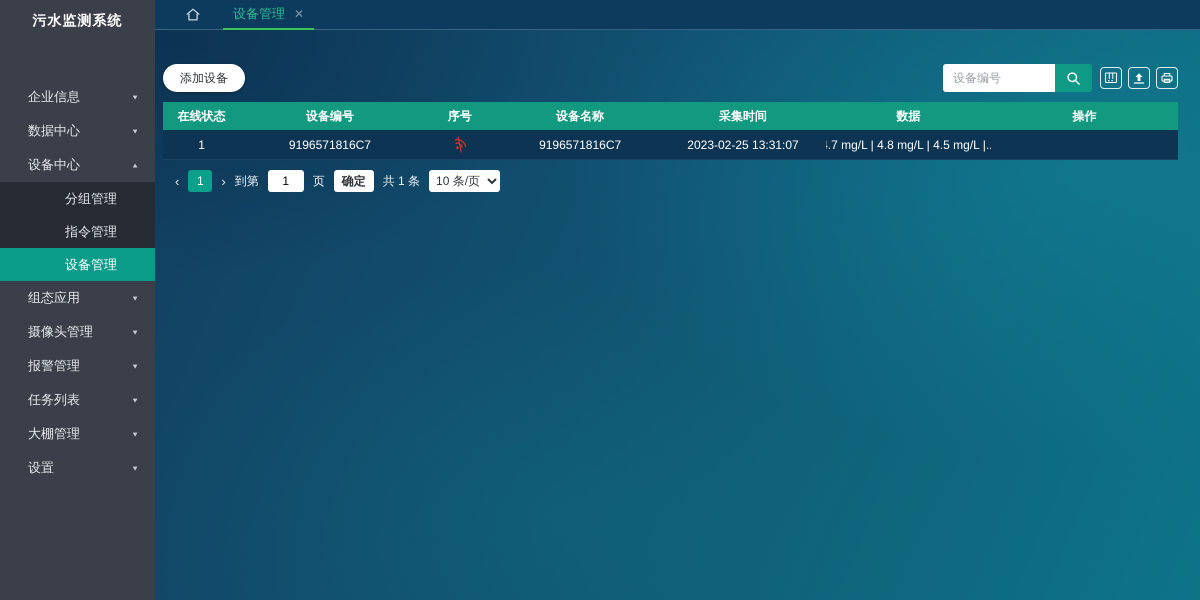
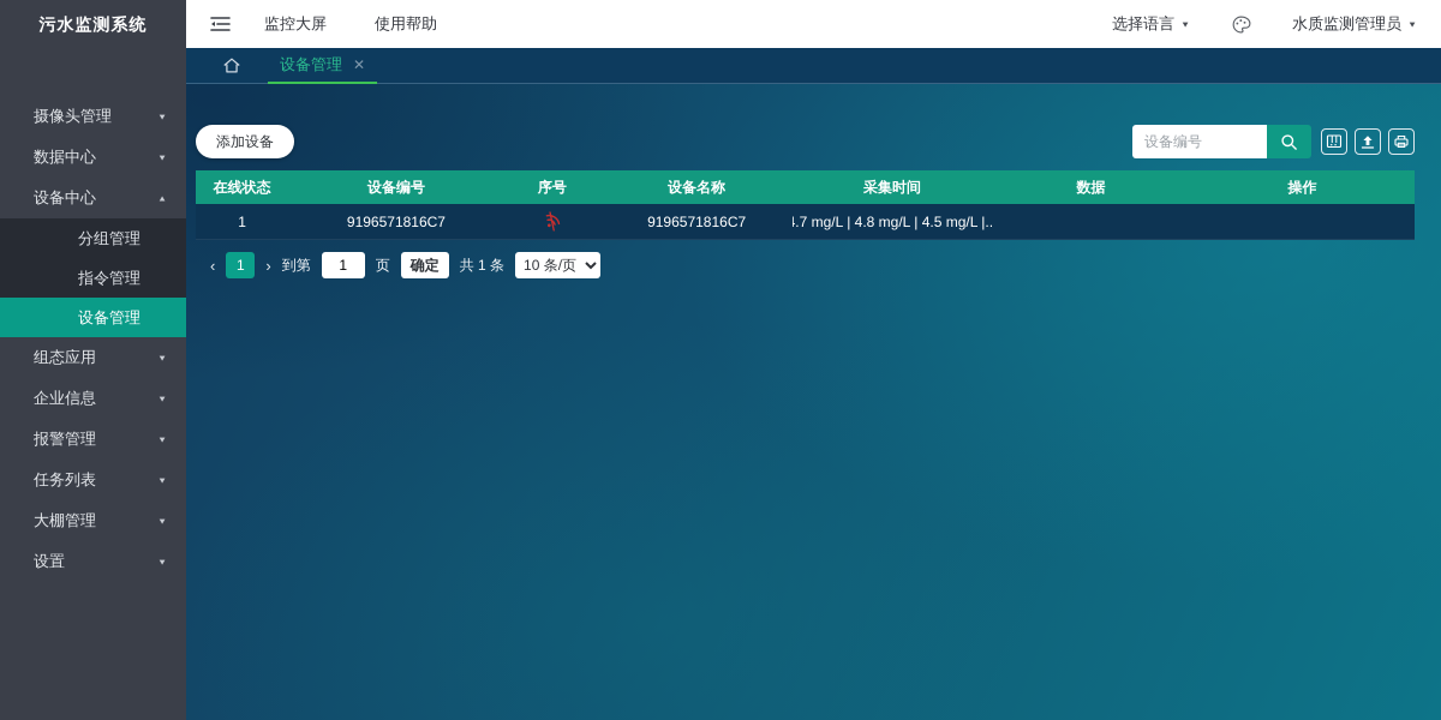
  污水监测系统
- 企业信息
+ 摄像头管理
  数据中心
  设备中心
  分组管理
  指令管理
  设备管理
  组态应用
- 摄像头管理
+ 企业信息
  报警管理
  任务列表
  大棚管理
  设置
+ 监控大屏
+ 使用帮助
+ 选择语言
+ 水质监测管理员
  设备管理
  ✕
  添加设备
  设备编号
  在线状态
  设备编号
  序号
  设备名称
  采集时间
  数据
  操作
  1
  9196571816C7
  9196571816C7
- 2023-02-25 13:31:07
  .7 mg/L | 4.8 mg/L | 4.5 mg/L |..
  ‹
  1
  ›
  到第
  1
  页
  确定
  共 1 条
  10 条/页
